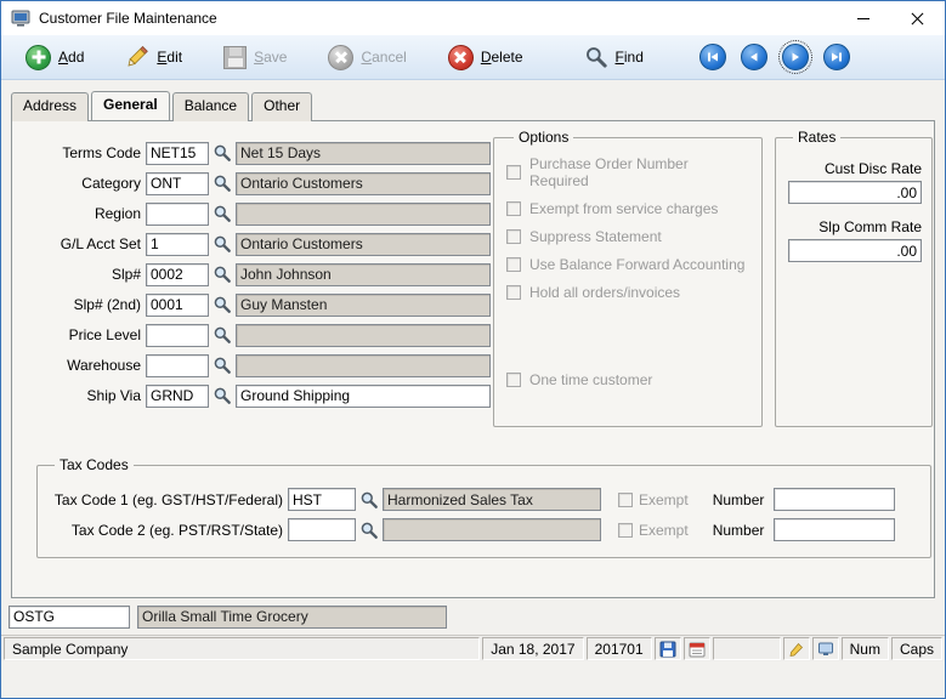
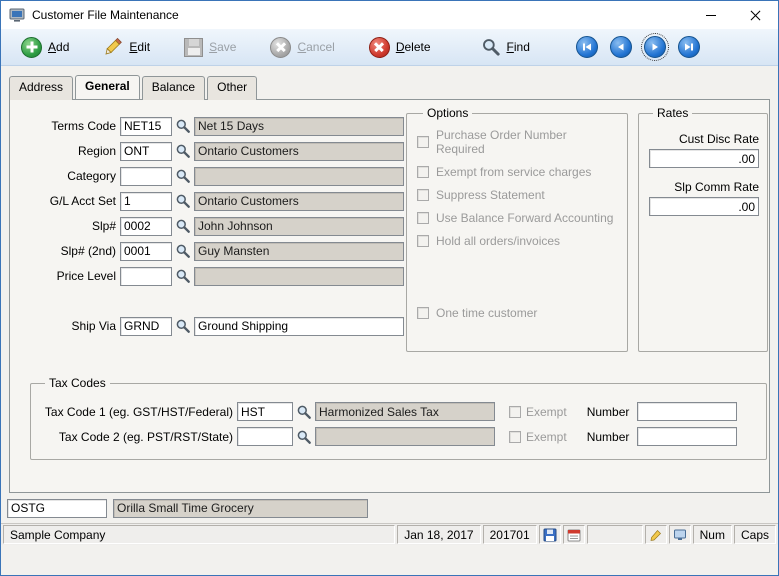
  Customer File Maintenance
  Add
  Edit
  Save
  Cancel
  Delete
  Find
  Address
  General
  Balance
  Other
  Terms Code
  NET15
  Net 15 Days
- Category
+ Region
  ONT
  Ontario Customers
- Region
+ Category
  G/L Acct Set
  1
  Ontario Customers
  Slp#
  0002
  John Johnson
  Slp# (2nd)
  0001
  Guy Mansten
  Price Level
- Warehouse
  Ship Via
  GRND
  Ground Shipping
  Options
  Purchase Order Number Required
  Exempt from service charges
  Suppress Statement
  Use Balance Forward Accounting
  Hold all orders/invoices
  One time customer
  Rates
  Cust Disc Rate
  .00
  Slp Comm Rate
  .00
  Tax Codes
  Tax Code 1 (eg. GST/HST/Federal)
  HST
  Harmonized Sales Tax
  Exempt
  Number
  Tax Code 2 (eg. PST/RST/State)
  Exempt
  Number
  OSTG
  Orilla Small Time Grocery
  Sample Company
  Jan 18, 2017
  201701
  Num
  Caps
